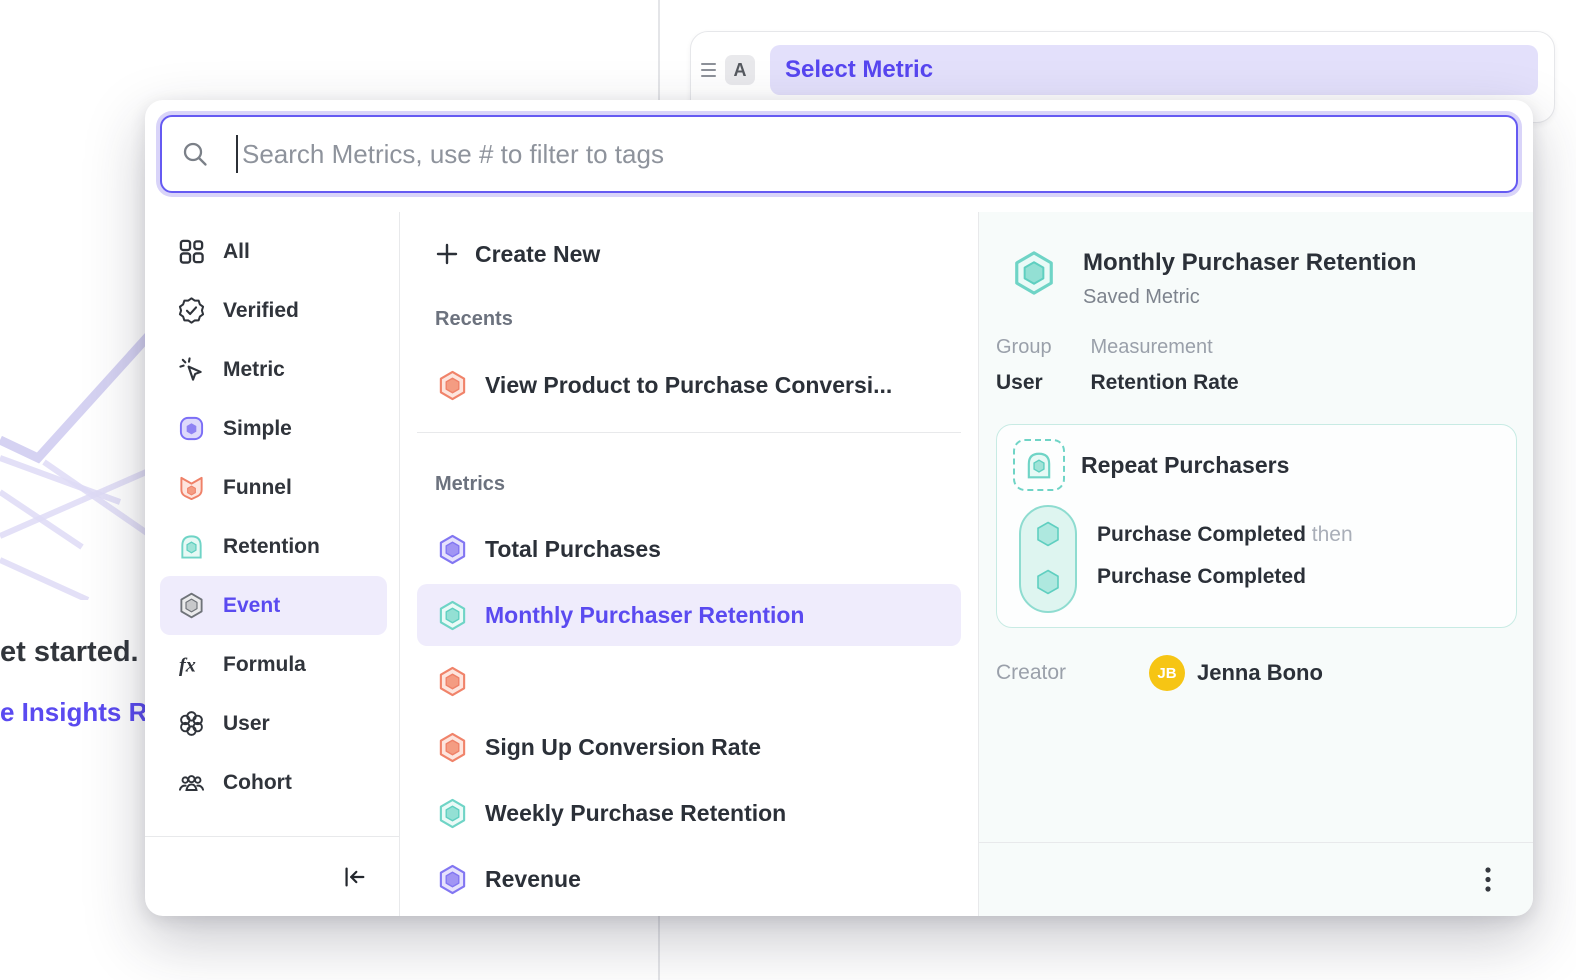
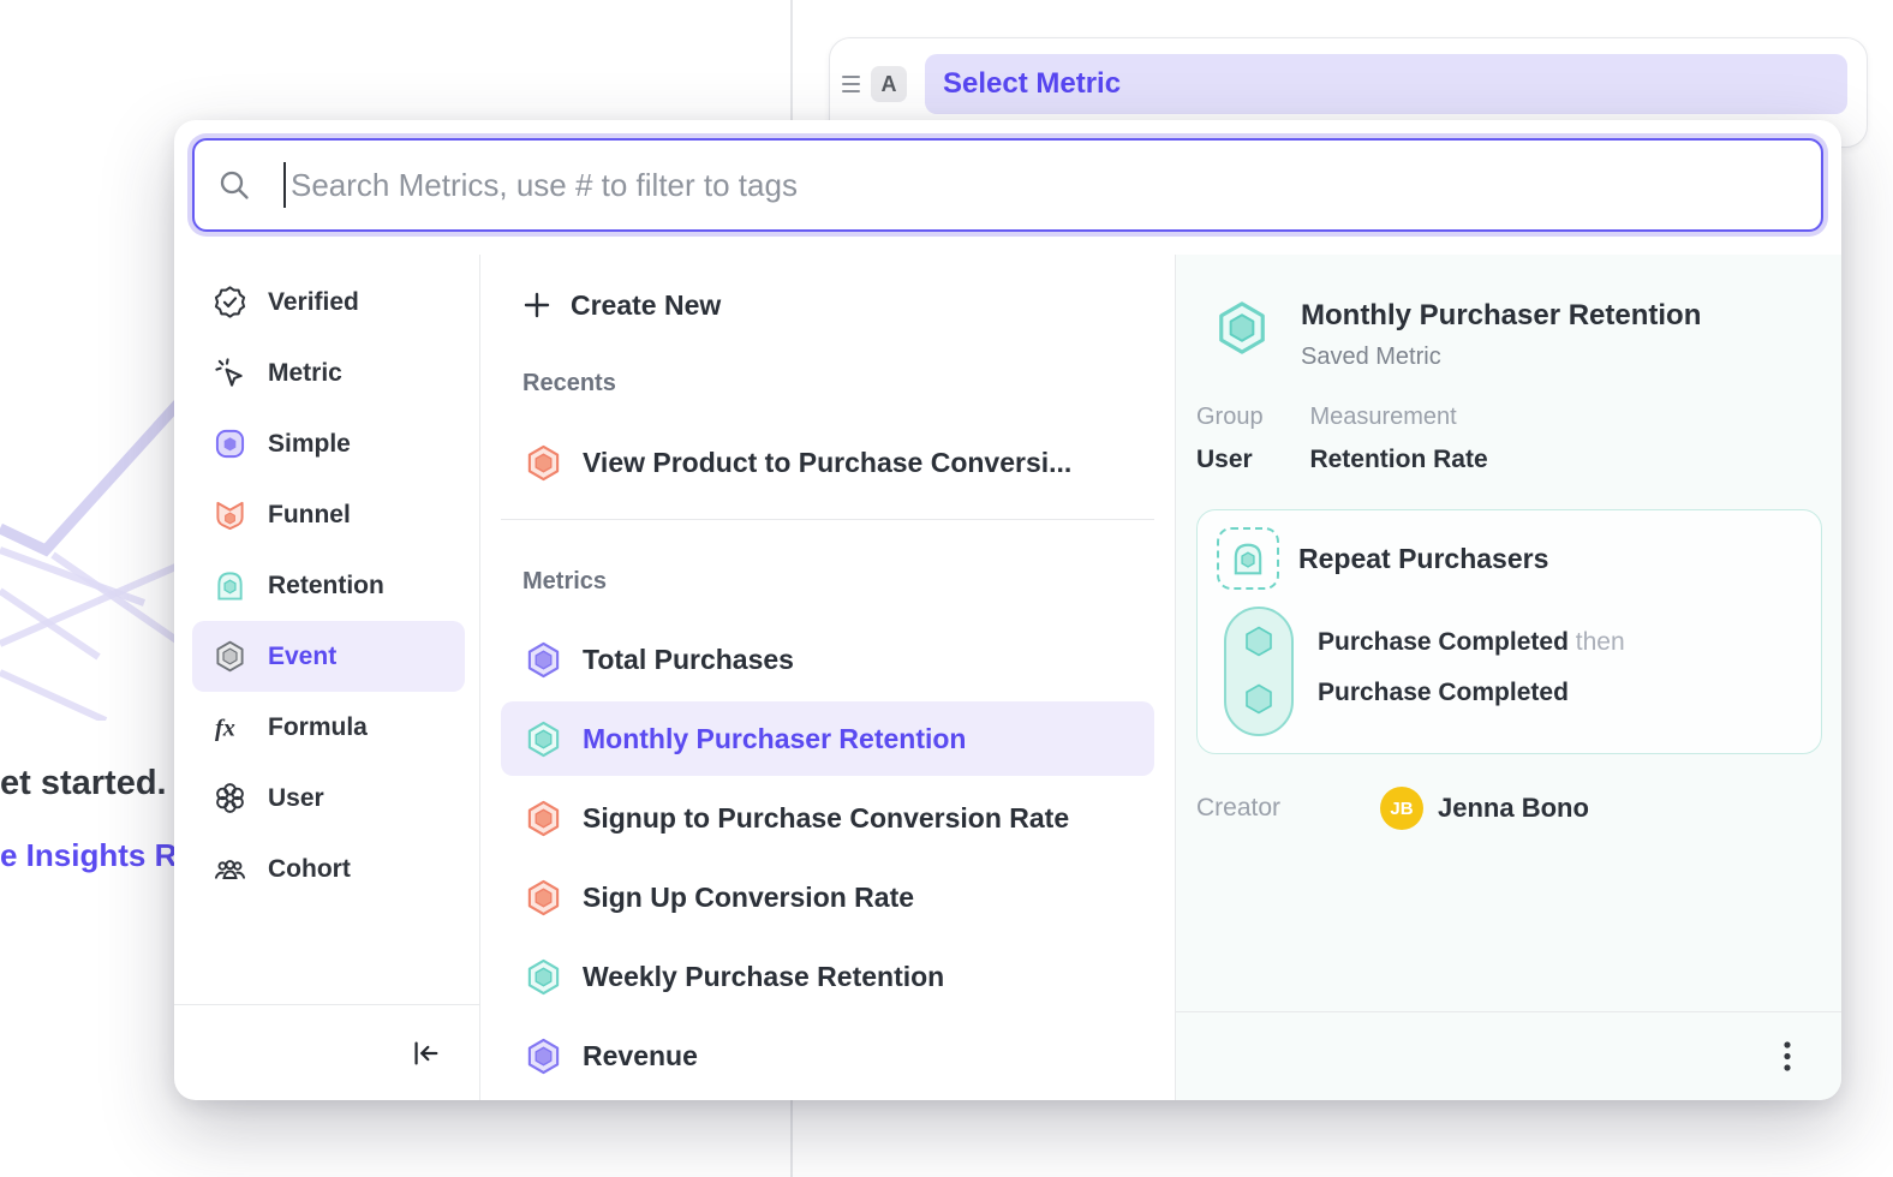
  et started.
  e Insights R
  A
  Select Metric
  Search Metrics, use # to filter to tags
- All
  Verified
  Metric
  Simple
  Funnel
  Retention
  Event
  fx
  Formula
  User
  Cohort
  Create New
  Recents
  View Product to Purchase Conversi...
  Metrics
  Total Purchases
  Monthly Purchaser Retention
+ Signup to Purchase Conversion Rate
  Sign Up Conversion Rate
  Weekly Purchase Retention
  Revenue
  Monthly Purchaser Retention
  Saved Metric
  Group Measurement
  User Retention Rate
  Repeat Purchasers
  Purchase Completed then
  Purchase Completed
  Creator
  JB
  Jenna Bono
